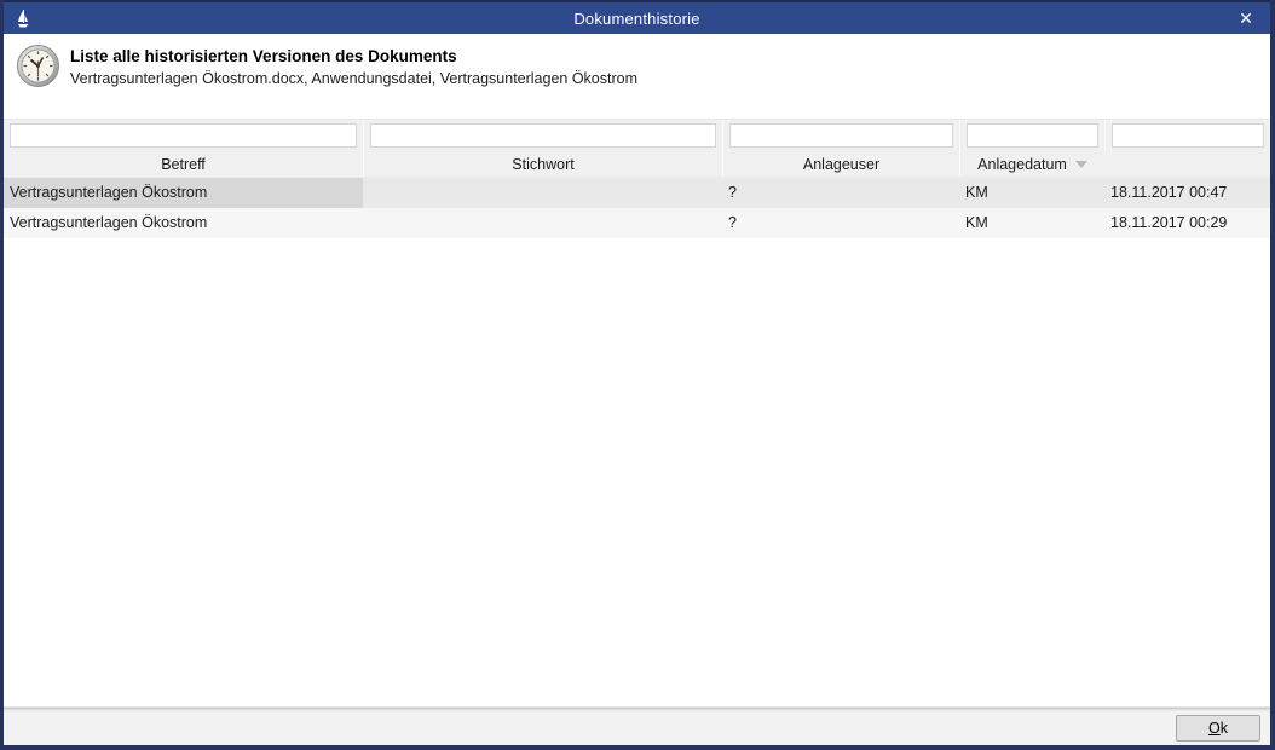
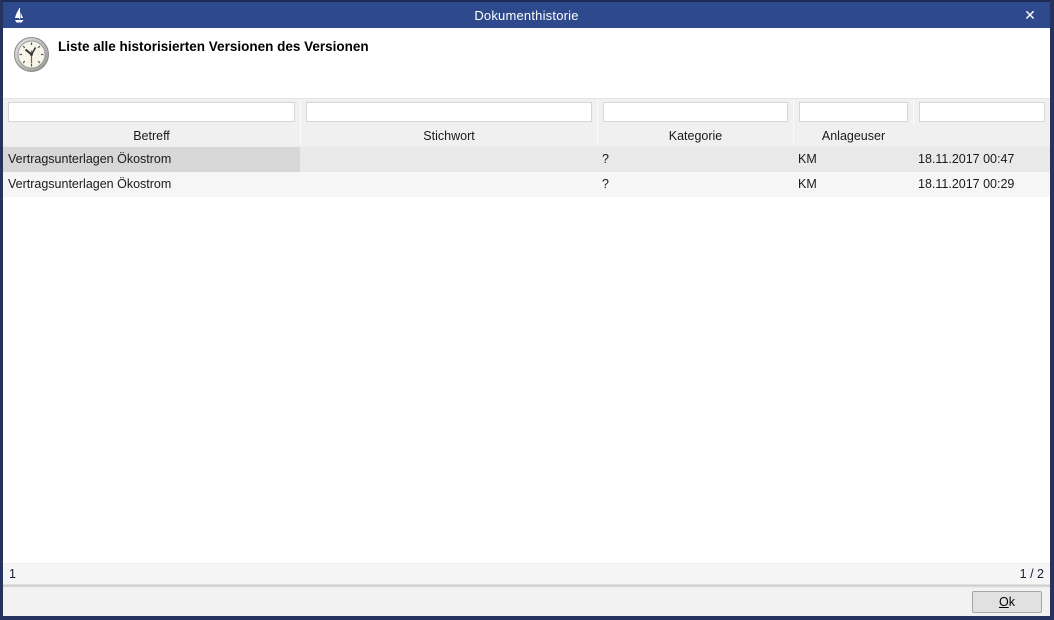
  Dokumenthistorie
  ✕
- Liste alle historisierten Versionen des Dokuments
+ Liste alle historisierten Versionen des Versionen
- Vertragsunterlagen Ökostrom.docx, Anwendungsdatei, Vertragsunterlagen Ökostrom
  Betreff
  Stichwort
+ Kategorie
  Anlageuser
- Anlagedatum
  Vertragsunterlagen Ökostrom
  ?
  KM
  18.11.2017 00:47
  Vertragsunterlagen Ökostrom
  ?
  KM
  18.11.2017 00:29
+ 1
+ 1 / 2
  O
  k
